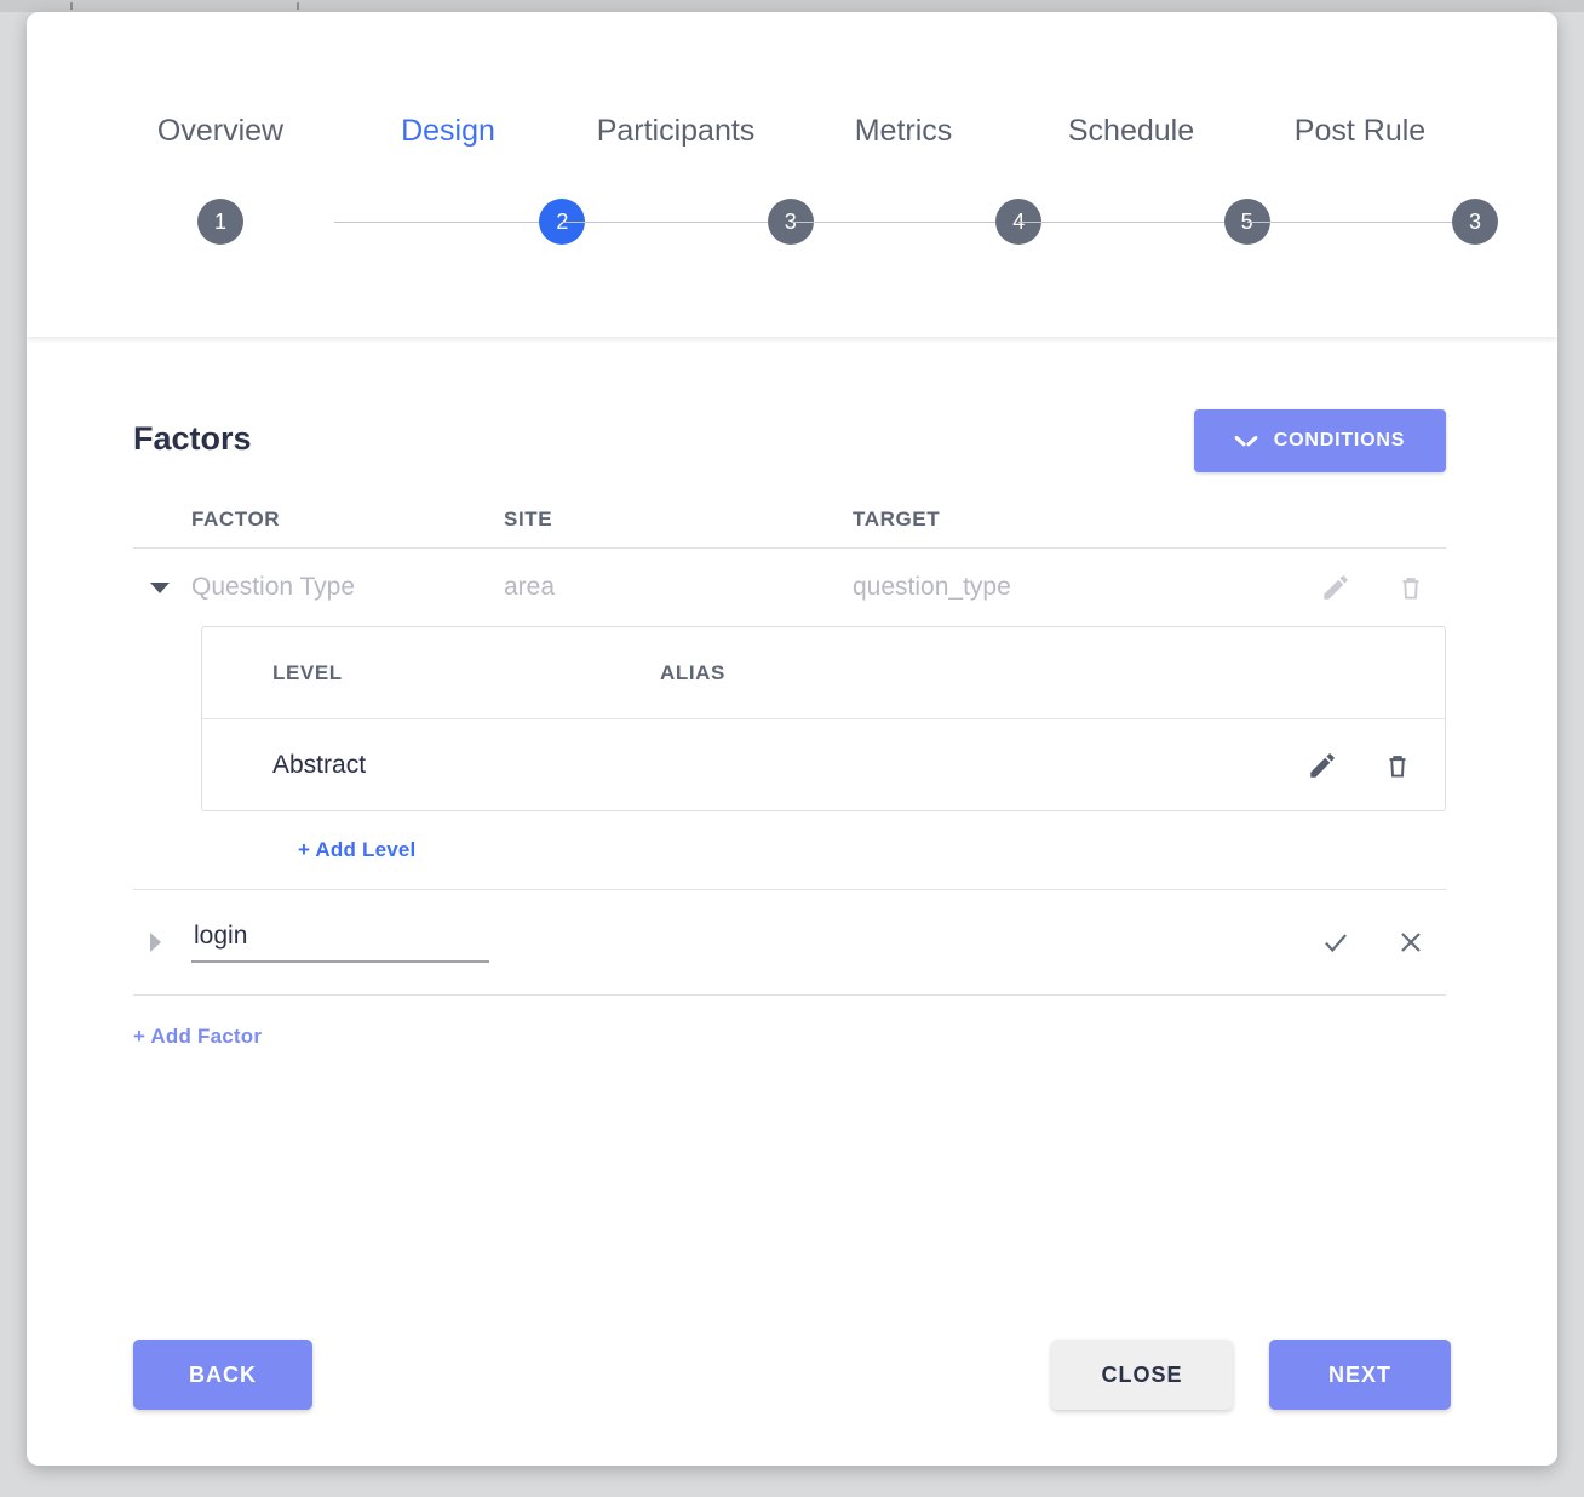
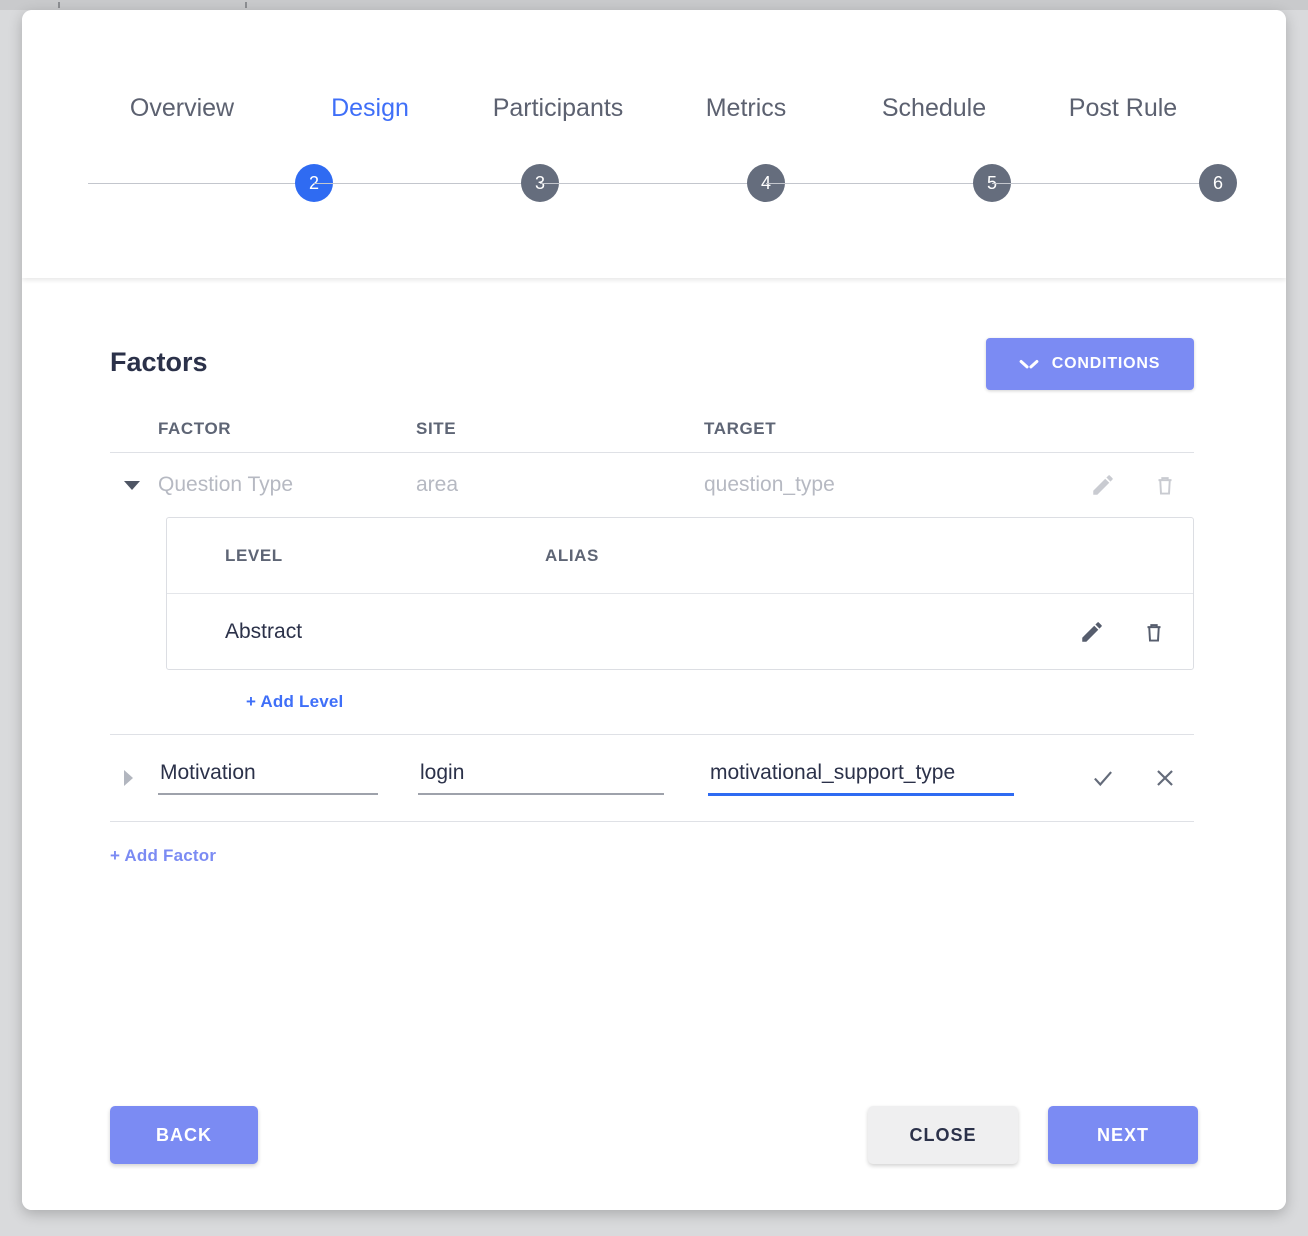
  Overview
  Design
  Participants
  Metrics
  Schedule
  Post Rule
- 1
- 3
+ 6
  Factors
  CONDITIONS
  FACTOR
  SITE
  TARGET
  Question Type
  area
  question_type
  LEVEL
  ALIAS
  Abstract
  + Add Level
+ Motivation
  login
+ motivational_support_type
  + Add Factor
  BACK
  CLOSE
  NEXT
